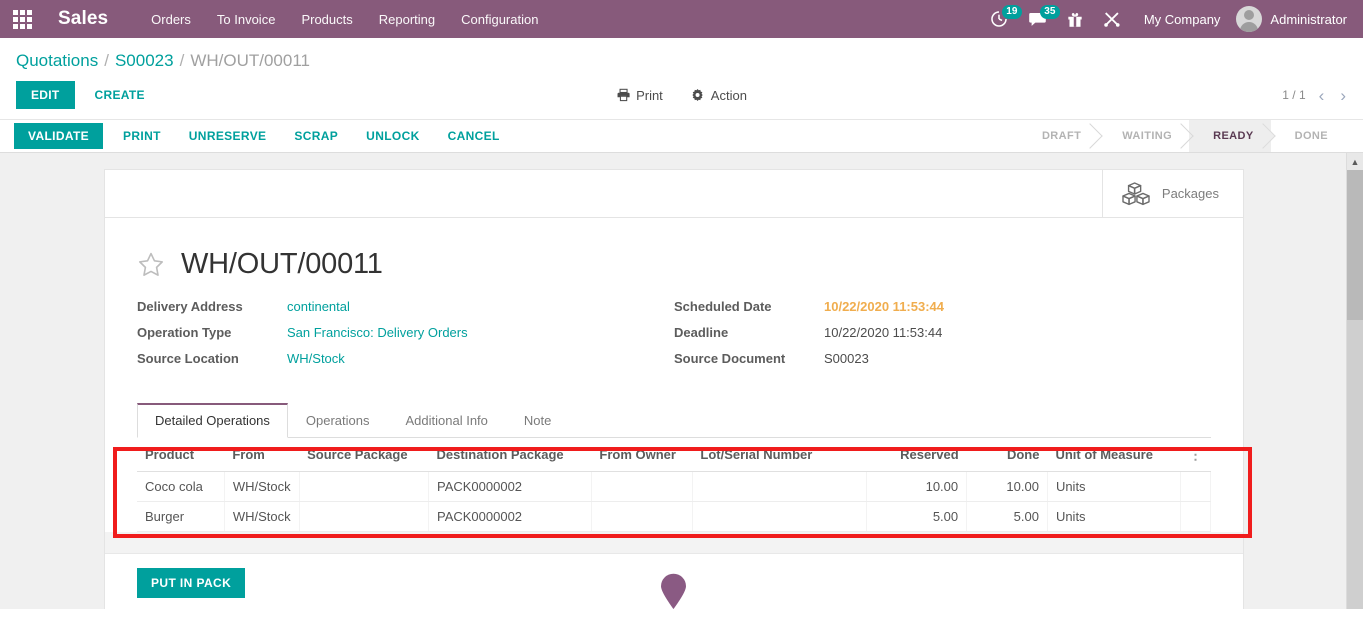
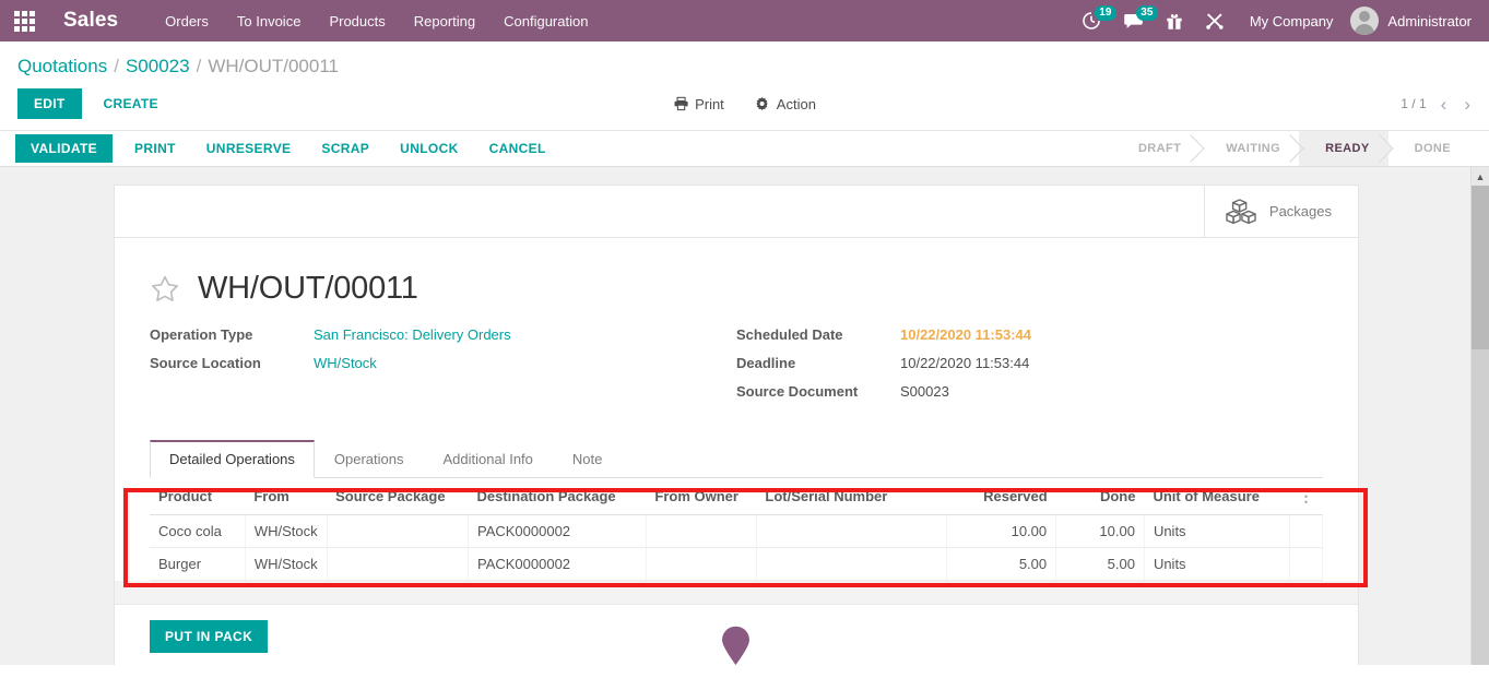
  Sales
  Orders
  To Invoice
  Products
  Reporting
  Configuration
  19
  35
  My Company
  Administrator
  Quotations
  /
  S00023
  /
  WH/OUT/00011
  EDIT
  CREATE
  Print
  Action
  1 / 1
  ‹
  ›
  VALIDATE
  PRINT
  UNRESERVE
  SCRAP
  UNLOCK
  CANCEL
  DRAFT
  WAITING
  READY
  DONE
  Packages
  WH/OUT/00011
- Delivery Address
- continental
  Operation Type
  San Francisco: Delivery Orders
  Source Location
  WH/Stock
  Scheduled Date
  10/22/2020 11:53:44
  Deadline
  10/22/2020 11:53:44
  Source Document
  S00023
  Detailed Operations
  Operations
  Additional Info
  Note
  Product	From	Source Package	Destination Package	From Owner	Lot/Serial Number	Reserved	Done	Unit of Measure	⋮
  Coco cola	WH/Stock		PACK0000002			10.00	10.00	Units
  Burger	WH/Stock		PACK0000002			5.00	5.00	Units
  PUT IN PACK
  ▲
